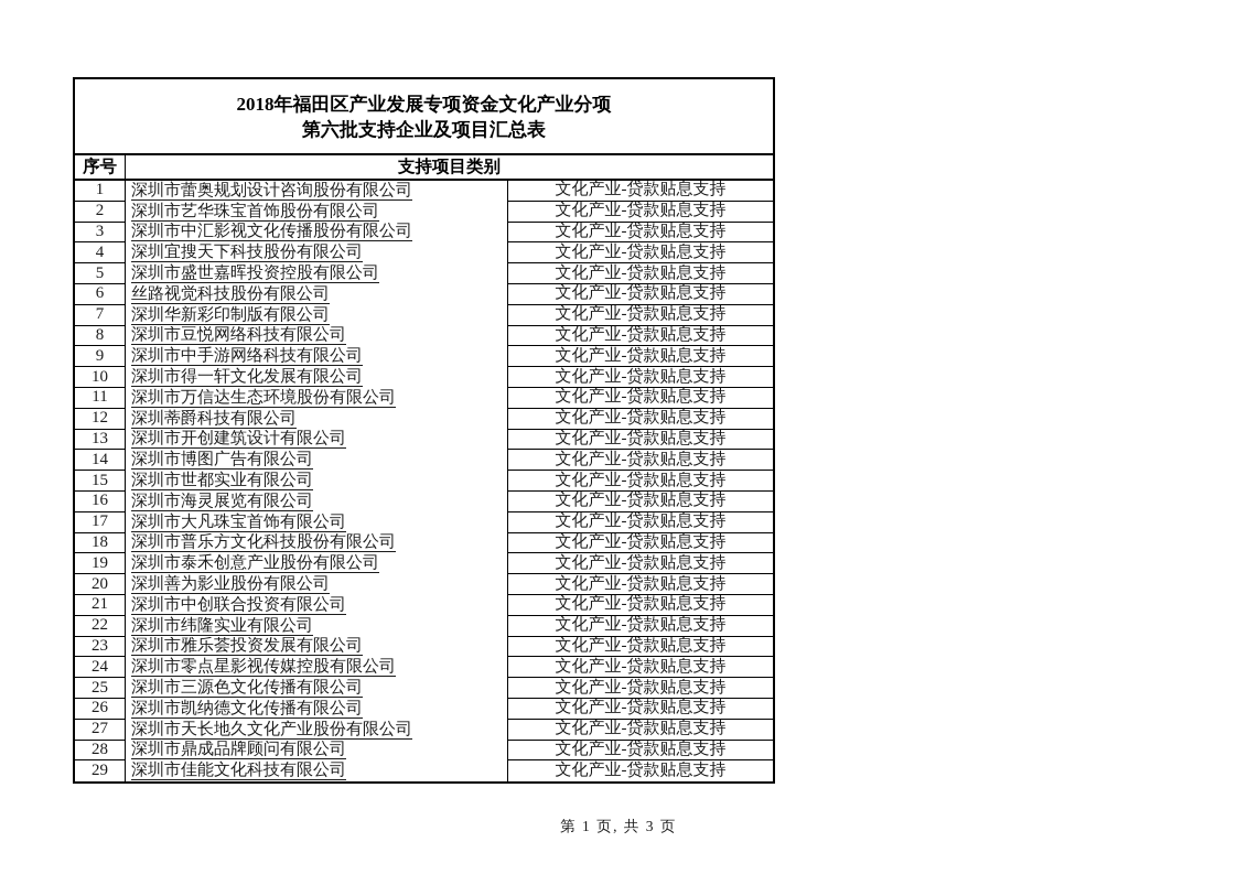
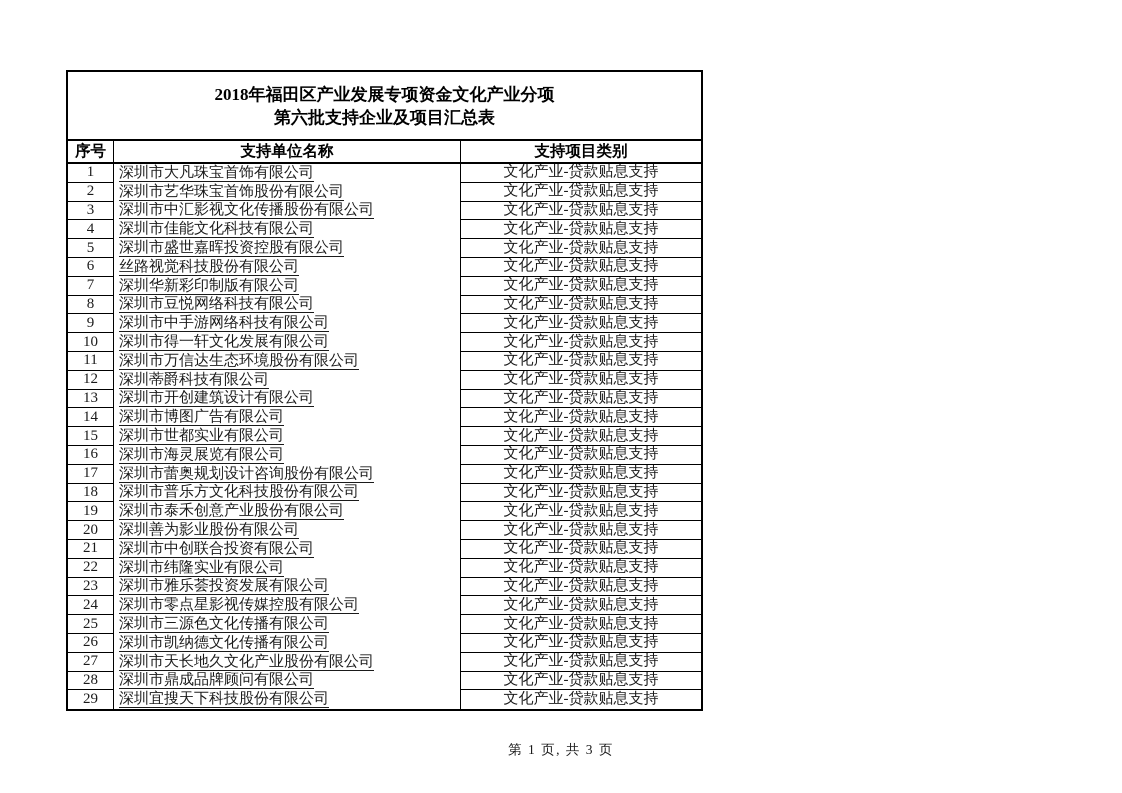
  2018年福田区产业发展专项资金文化产业分项
  第六批支持企业及项目汇总表
  序号
+ 支持单位名称
  支持项目类别
  1
- 深圳市蕾奥规划设计咨询股份有限公司
+ 深圳市大凡珠宝首饰有限公司
  文化产业-贷款贴息支持
  2
  深圳市艺华珠宝首饰股份有限公司
  文化产业-贷款贴息支持
  3
  深圳市中汇影视文化传播股份有限公司
  文化产业-贷款贴息支持
  4
- 深圳宜搜天下科技股份有限公司
+ 深圳市佳能文化科技有限公司
  文化产业-贷款贴息支持
  5
  深圳市盛世嘉晖投资控股有限公司
  文化产业-贷款贴息支持
  6
  丝路视觉科技股份有限公司
  文化产业-贷款贴息支持
  7
  深圳华新彩印制版有限公司
  文化产业-贷款贴息支持
  8
  深圳市豆悦网络科技有限公司
  文化产业-贷款贴息支持
  9
  深圳市中手游网络科技有限公司
  文化产业-贷款贴息支持
  10
  深圳市得一轩文化发展有限公司
  文化产业-贷款贴息支持
  11
  深圳市万信达生态环境股份有限公司
  文化产业-贷款贴息支持
  12
  深圳蒂爵科技有限公司
  文化产业-贷款贴息支持
  13
  深圳市开创建筑设计有限公司
  文化产业-贷款贴息支持
  14
  深圳市博图广告有限公司
  文化产业-贷款贴息支持
  15
  深圳市世都实业有限公司
  文化产业-贷款贴息支持
  16
  深圳市海灵展览有限公司
  文化产业-贷款贴息支持
  17
- 深圳市大凡珠宝首饰有限公司
+ 深圳市蕾奥规划设计咨询股份有限公司
  文化产业-贷款贴息支持
  18
  深圳市普乐方文化科技股份有限公司
  文化产业-贷款贴息支持
  19
  深圳市泰禾创意产业股份有限公司
  文化产业-贷款贴息支持
  20
  深圳善为影业股份有限公司
  文化产业-贷款贴息支持
  21
  深圳市中创联合投资有限公司
  文化产业-贷款贴息支持
  22
  深圳市纬隆实业有限公司
  文化产业-贷款贴息支持
  23
  深圳市雅乐荟投资发展有限公司
  文化产业-贷款贴息支持
  24
  深圳市零点星影视传媒控股有限公司
  文化产业-贷款贴息支持
  25
  深圳市三源色文化传播有限公司
  文化产业-贷款贴息支持
  26
  深圳市凯纳德文化传播有限公司
  文化产业-贷款贴息支持
  27
  深圳市天长地久文化产业股份有限公司
  文化产业-贷款贴息支持
  28
  深圳市鼎成品牌顾问有限公司
  文化产业-贷款贴息支持
  29
- 深圳市佳能文化科技有限公司
+ 深圳宜搜天下科技股份有限公司
  文化产业-贷款贴息支持
  第 1 页, 共 3 页
